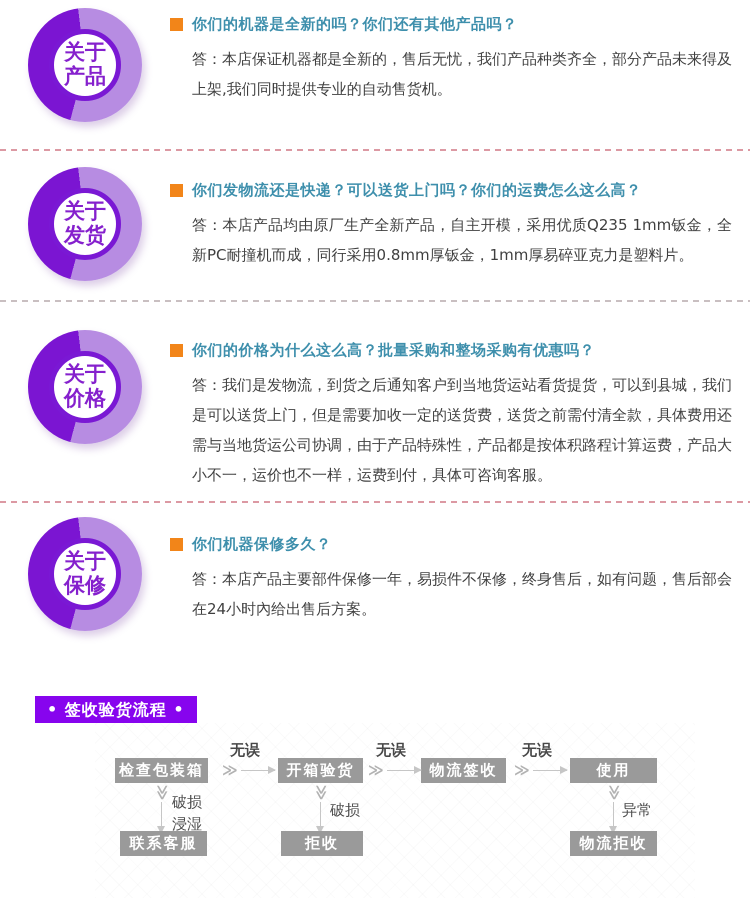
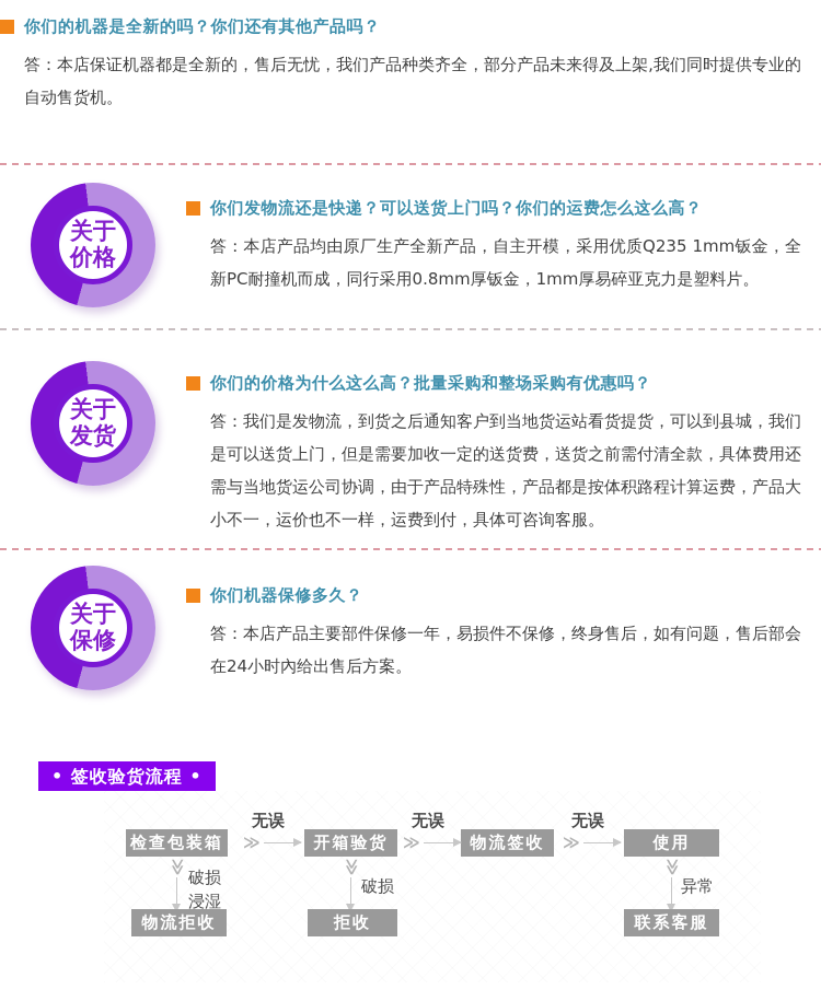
- 关于产品
  你们的机器是全新的吗？你们还有其他产品吗？
  答：本店保证机器都是全新的，售后无忧，我们产品种类齐全，部分产品未来得及上架,我们同时提供专业的自动售货机。
- 关于发货
+ 关于价格
  你们发物流还是快递？可以送货上门吗？你们的运费怎么这么高？
  答：本店产品均由原厂生产全新产品，自主开模，采用优质Q235 1mm钣金，全新PC耐撞机而成，同行采用0.8mm厚钣金，1mm厚易碎亚克力是塑料片。
- 关于价格
+ 关于发货
  你们的价格为什么这么高？批量采购和整场采购有优惠吗？
  答：我们是发物流，到货之后通知客户到当地货运站看货提货，可以到县城，我们是可以送货上门，但是需要加收一定的送货费，送货之前需付清全款，具体费用还需与当地货运公司协调，由于产品特殊性，产品都是按体积路程计算运费，产品大小不一，运价也不一样，运费到付，具体可咨询客服。
  关于保修
  你们机器保修多久？
  答：本店产品主要部件保修一年，易损件不保修，终身售后，如有问题，售后部会在24小时內给出售后方案。
  • 签收验货流程 •
  无误
  无误
  无误
  检查包装箱
  开箱验货
  物流签收
  使用
  ≫
  ≫
  ≫
  破损
  浸湿
  破损
  异常
- 联系客服
+ 物流拒收
  拒收
- 物流拒收
+ 联系客服
